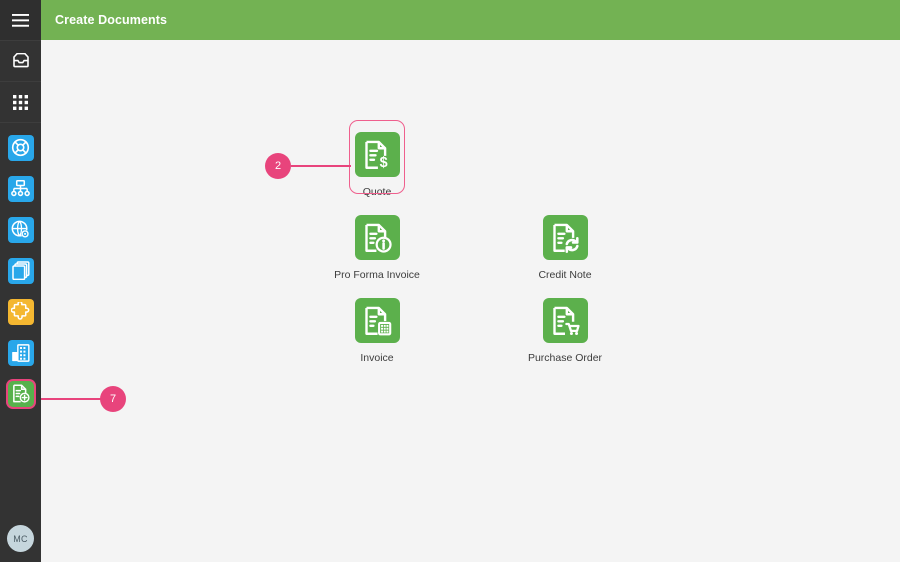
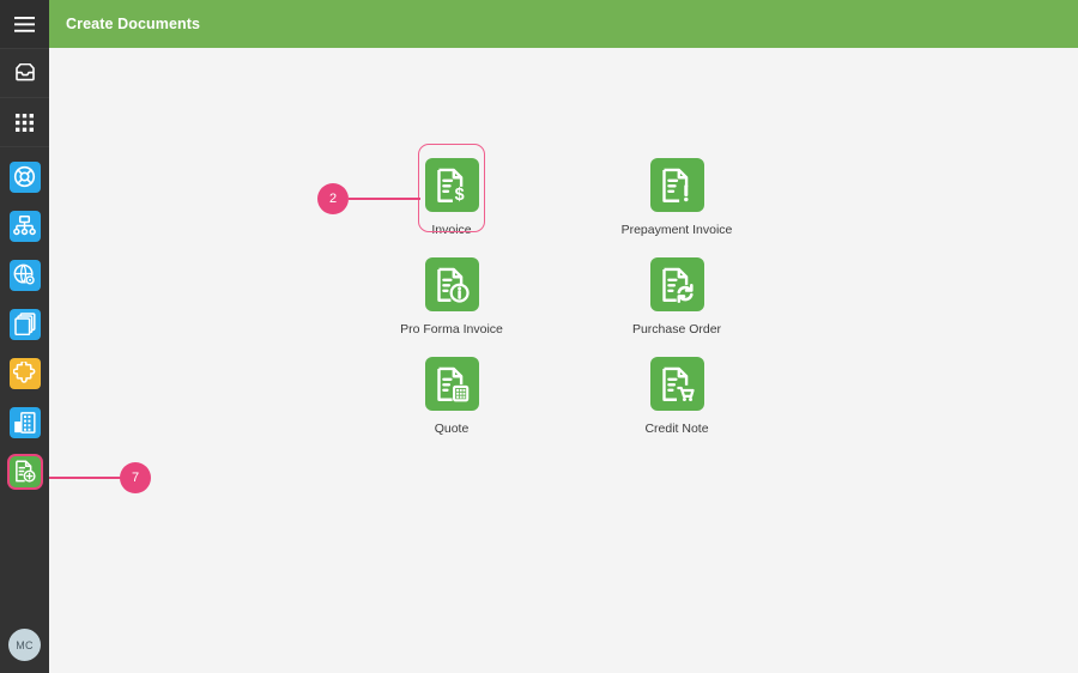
  MC
  Create Documents
  $
- Quote
+ Invoice
+ Prepayment Invoice
  Pro Forma Invoice
- Credit Note
+ Purchase Order
- Invoice
+ Quote
- Purchase Order
+ Credit Note
  7
  2
